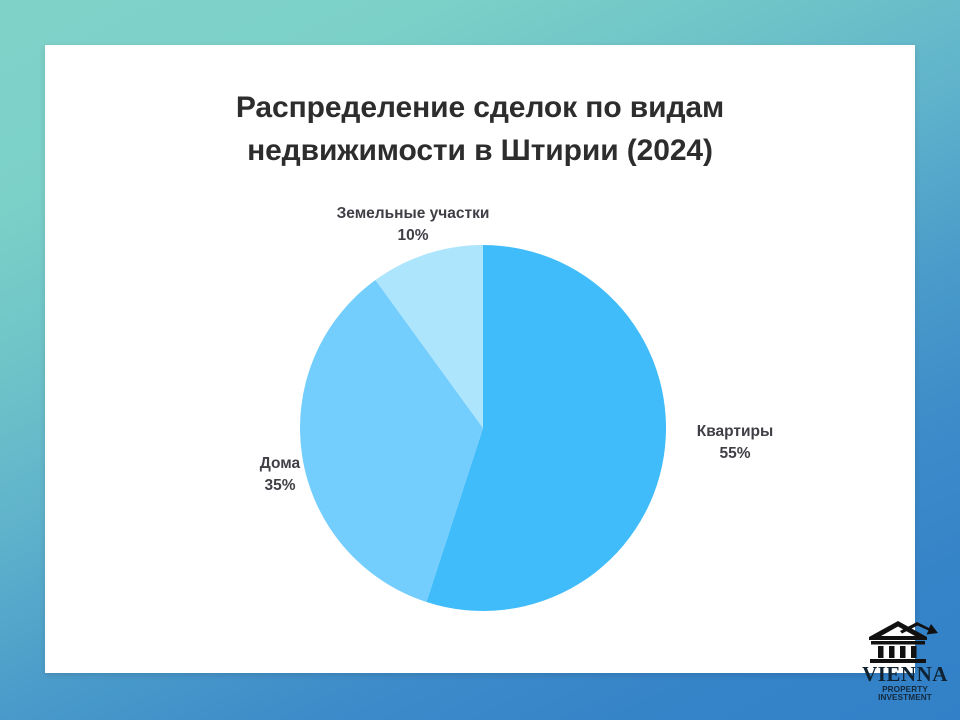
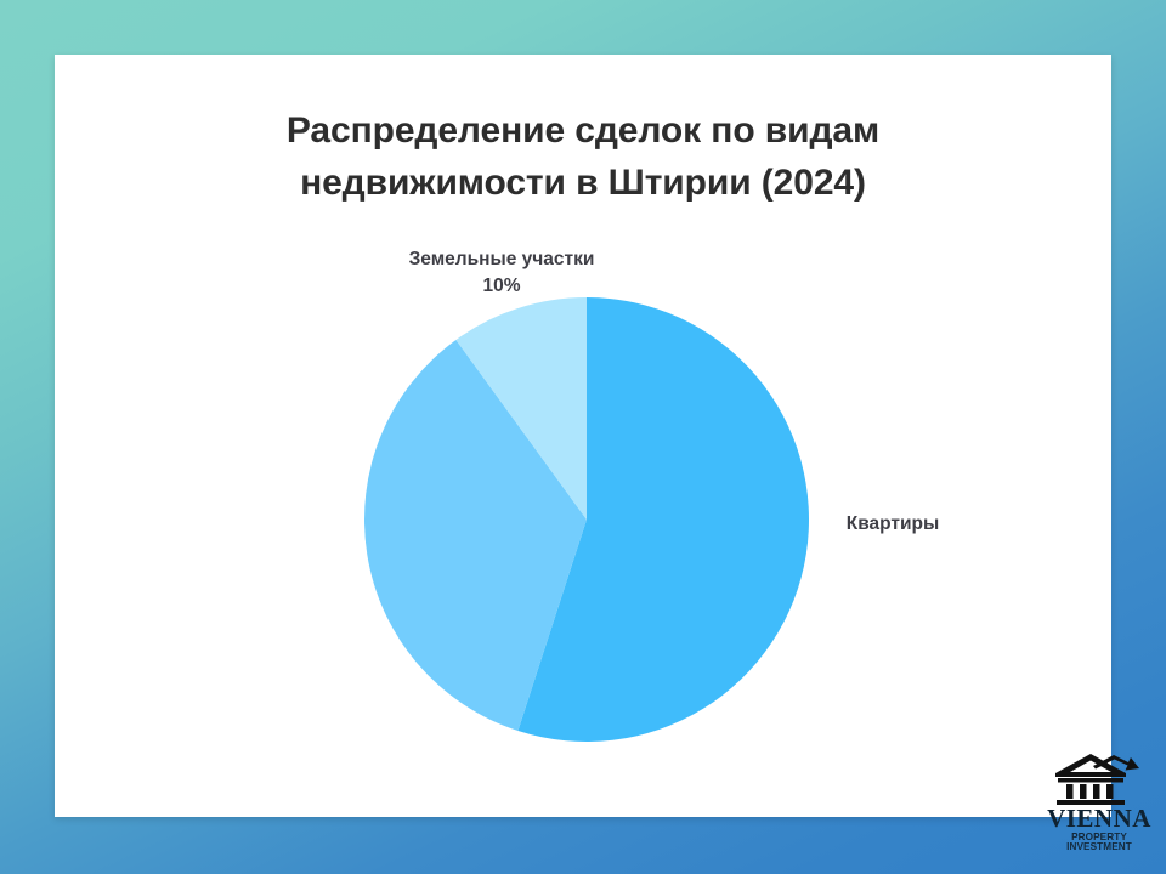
  Распределение сделок по видам
  недвижимости в Штирии (2024)
  Земельные участки
  10%
  Квартиры
- 55%
- Дома
- 35%
  VIENNA
  PROPERTY INVESTMENT
